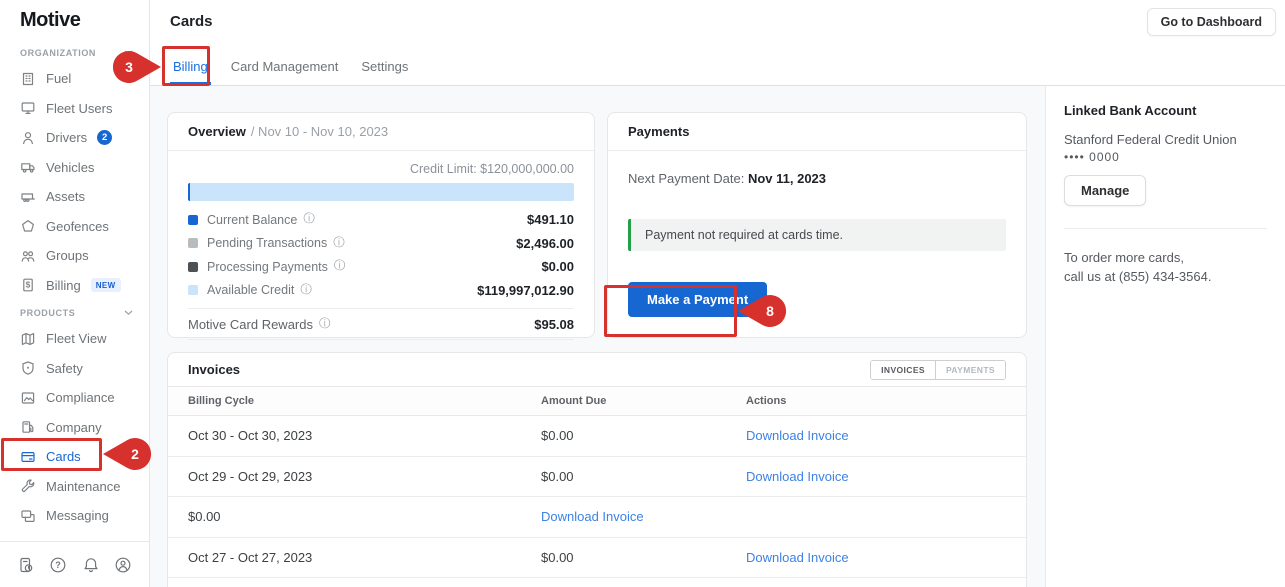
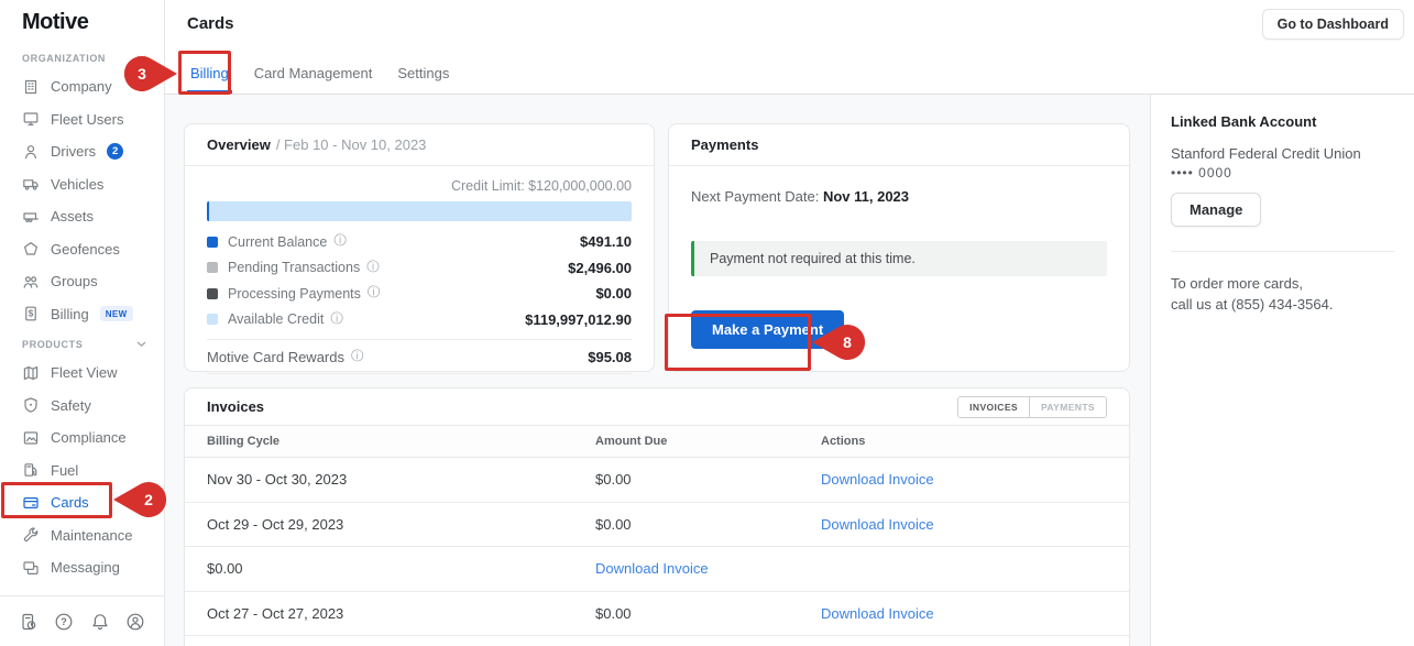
  Motive
  ORGANIZATION
- Fuel
+ Company
  Fleet Users
  Drivers
  2
  Vehicles
  Assets
  Geofences
  Groups
  $
  Billing
  NEW
  PRODUCTS
  Fleet View
  Safety
  Compliance
- Company
+ Fuel
  Cards
  Maintenance
  Messaging
  ?
  Cards
  Go to Dashboard
  Billing
  Card Management
  Settings
  Overview
- / Nov 10 - Nov 10, 2023
+ / Feb 10 - Nov 10, 2023
  Credit Limit: $120,000,000.00
  Current Balance
  ⓘ
  $491.10
  Pending Transactions
  ⓘ
  $2,496.00
  Processing Payments
  ⓘ
  $0.00
  Available Credit
  ⓘ
  $119,997,012.90
  Motive Card Rewards
  ⓘ
  $95.08
  Payments
  Next Payment Date: Nov 11, 2023
- Payment not required at cards time.
+ Payment not required at this time.
  Make a Payment
  Invoices
  INVOICES
  PAYMENTS
  Billing Cycle
  Amount Due
  Actions
- Oct 30 - Oct 30, 2023
+ Nov 30 - Oct 30, 2023
  $0.00
  Download Invoice
  Oct 29 - Oct 29, 2023
  $0.00
  Download Invoice
  $0.00
  Download Invoice
  Oct 27 - Oct 27, 2023
  $0.00
  Download Invoice
  Linked Bank Account
  Stanford Federal Credit Union
  •••• 0000
  Manage
  To order more cards,
  call us at (855) 434-3564.
  2
  3
  8
